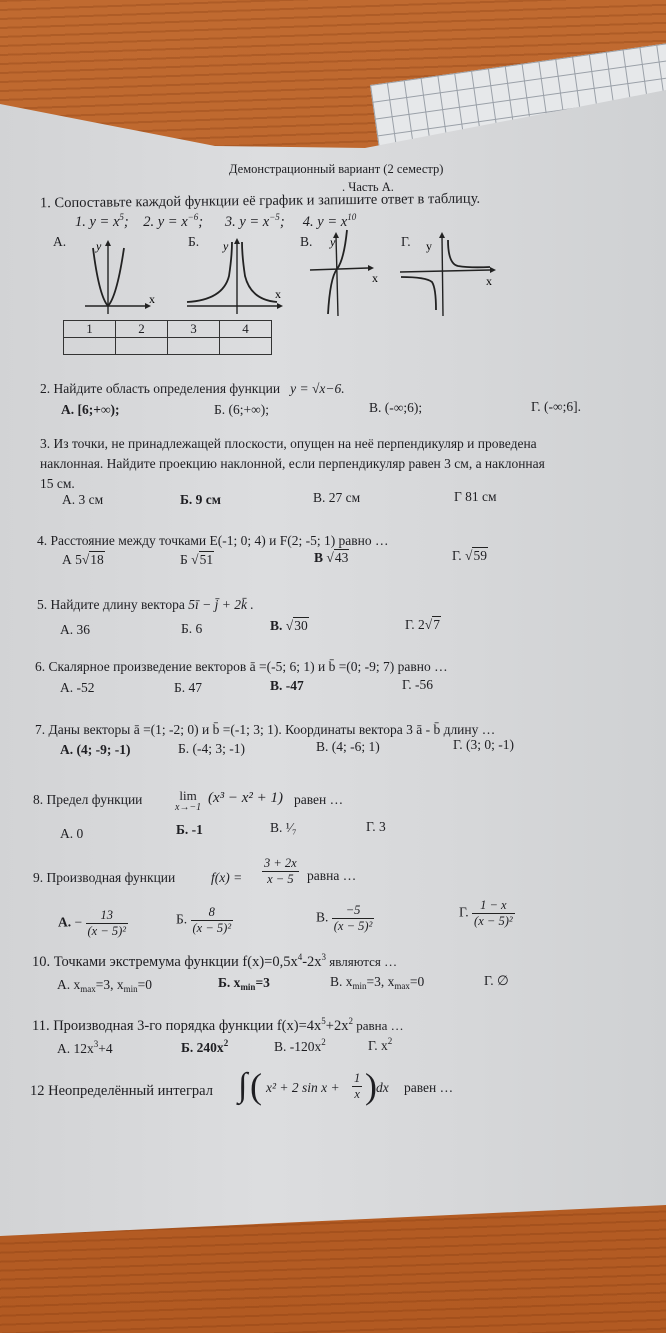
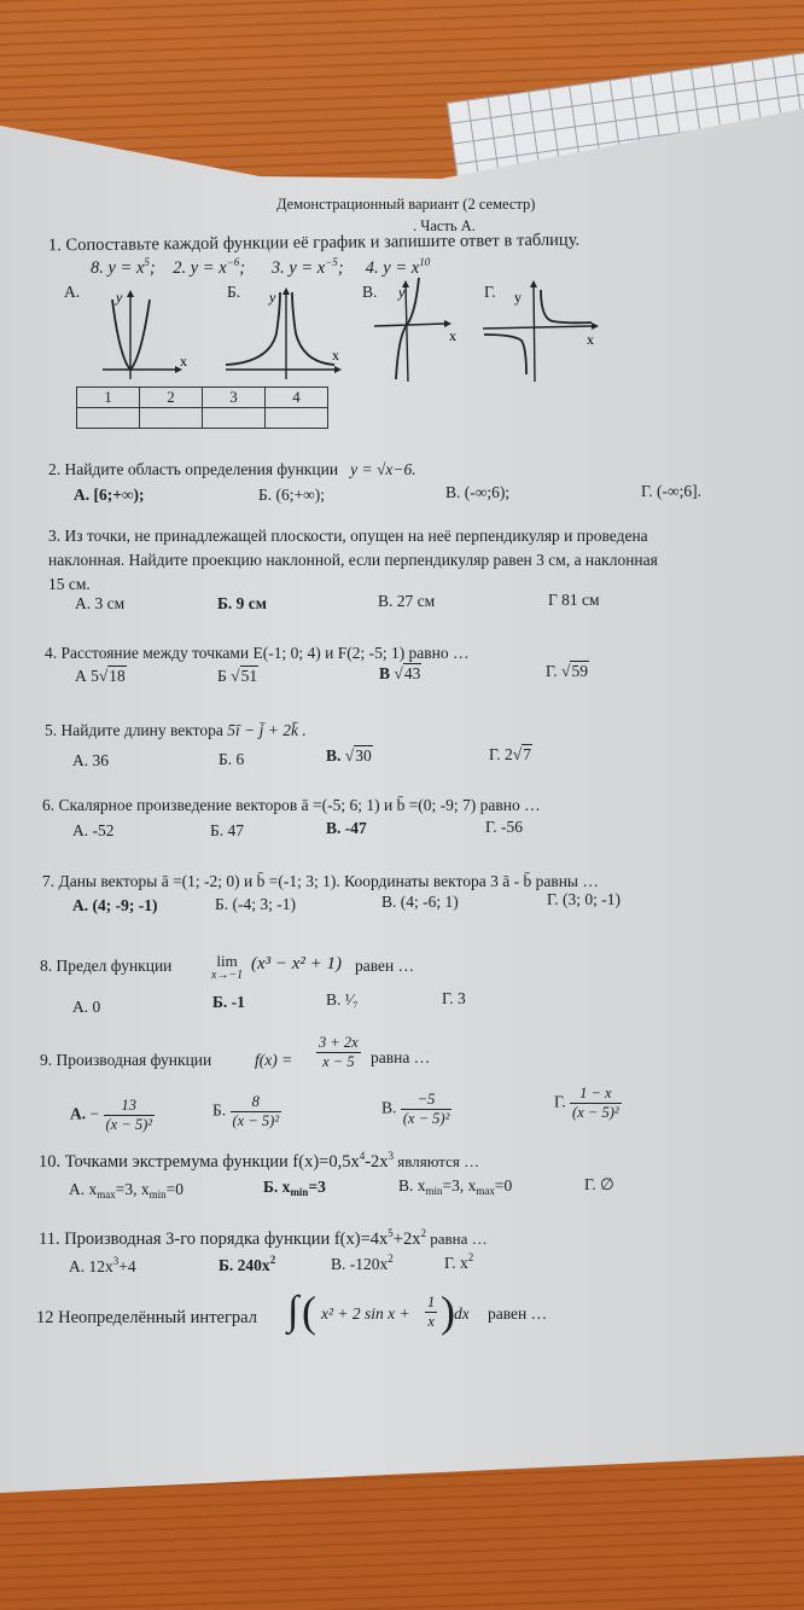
  Демонстрационный вариант (2 семестр)
  . Часть А.
  1. Сопоставьте каждой функции её график и запишите ответ в таблицу.
- 1. y = x5; 2. y = x−6; 3. y = x−5; 4. y = x10
+ 8. y = x5; 2. y = x−6; 3. y = x−5; 4. y = x10
  А.
  Б.
  В.
  Г.
  y
  x
  y
  x
  y
  x
  у
  x
  1	2	3	4
  2. Найдите область определения функции y = √x−6.
  А. [6;+∞);
  Б. (6;+∞);
  В. (-∞;6);
  Г. (-∞;6].
  3. Из точки, не принадлежащей плоскости, опущен на неё перпендикуляр и проведена
  наклонная. Найдите проекцию наклонной, если перпендикуляр равен 3 см, а наклонная
  15 см.
  А. 3 см
  Б. 9 см
  В. 27 см
  Г 81 см
  4. Расстояние между точками E(-1; 0; 4) и F(2; -5; 1) равно …
  А 5√18
  Б √51
  В √43
  Г. √59
  5. Найдите длину вектора 5ī − j̄ + 2k̄ .
  А. 36
  Б. 6
  В. √30
  Г. 2√7
  6. Скалярное произведение векторов ā =(-5; 6; 1) и b̄ =(0; -9; 7) равно …
  А. -52
  Б. 47
  В. -47
  Г. -56
- 7. Даны векторы ā =(1; -2; 0) и b̄ =(-1; 3; 1). Координаты вектора 3 ā - b̄ длину …
+ 7. Даны векторы ā =(1; -2; 0) и b̄ =(-1; 3; 1). Координаты вектора 3 ā - b̄ равны …
  А. (4; -9; -1)
  Б. (-4; 3; -1)
  В. (4; -6; 1)
  Г. (3; 0; -1)
  8. Предел функции
  lim
  x→−1
  (x³ − x² + 1)
  равен …
  А. 0
  Б. -1
  В. ¹⁄₇
  Г. 3
  9. Производная функции
  f(x) =
  3 + 2x
  x − 5
  равна …
  А. −
  13
  (x − 5)²
  Б.
  8
  (x − 5)²
  В.
  −5
  (x − 5)²
  Г.
  1 − x
  (x − 5)²
  10. Точками экстремума функции f(x)=0,5x4-2x3 являются …
  А. xmax=3, xmin=0
  Б. xmin=3
  В. xmin=3, xmax=0
  Г. ∅
  11. Производная 3-го порядка функции f(x)=4x5+2x2 равна …
  А. 12x3+4
  Б. 240x2
  В. -120x2
  Г. x2
  12 Неопределённый интеграл
  ∫
  (
  x² + 2 sin x +
  1
  x
  )
  dx
  равен …
